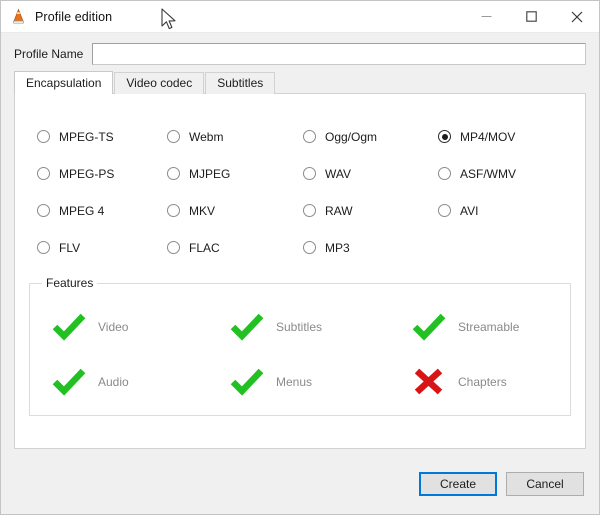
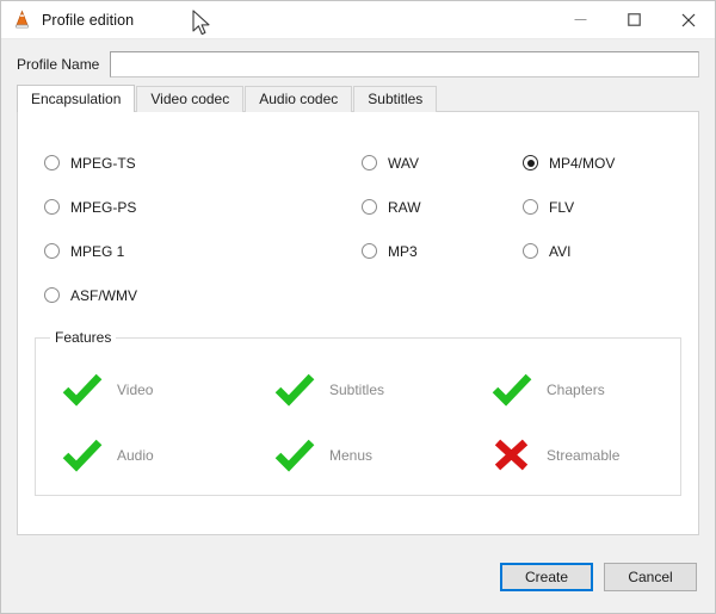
  Profile edition
  Profile Name
  Encapsulation
  Video codec
+ Audio codec
  Subtitles
  MPEG-TS
  MPEG-PS
- MPEG 4
+ MPEG 1
- FLV
+ ASF/WMV
- Webm
- MJPEG
- MKV
- FLAC
- Ogg/Ogm
  WAV
  RAW
  MP3
  MP4/MOV
- ASF/WMV
+ FLV
  AVI
  Features
  Video
  Subtitles
- Streamable
+ Chapters
  Audio
  Menus
- Chapters
+ Streamable
  Create
  Cancel
